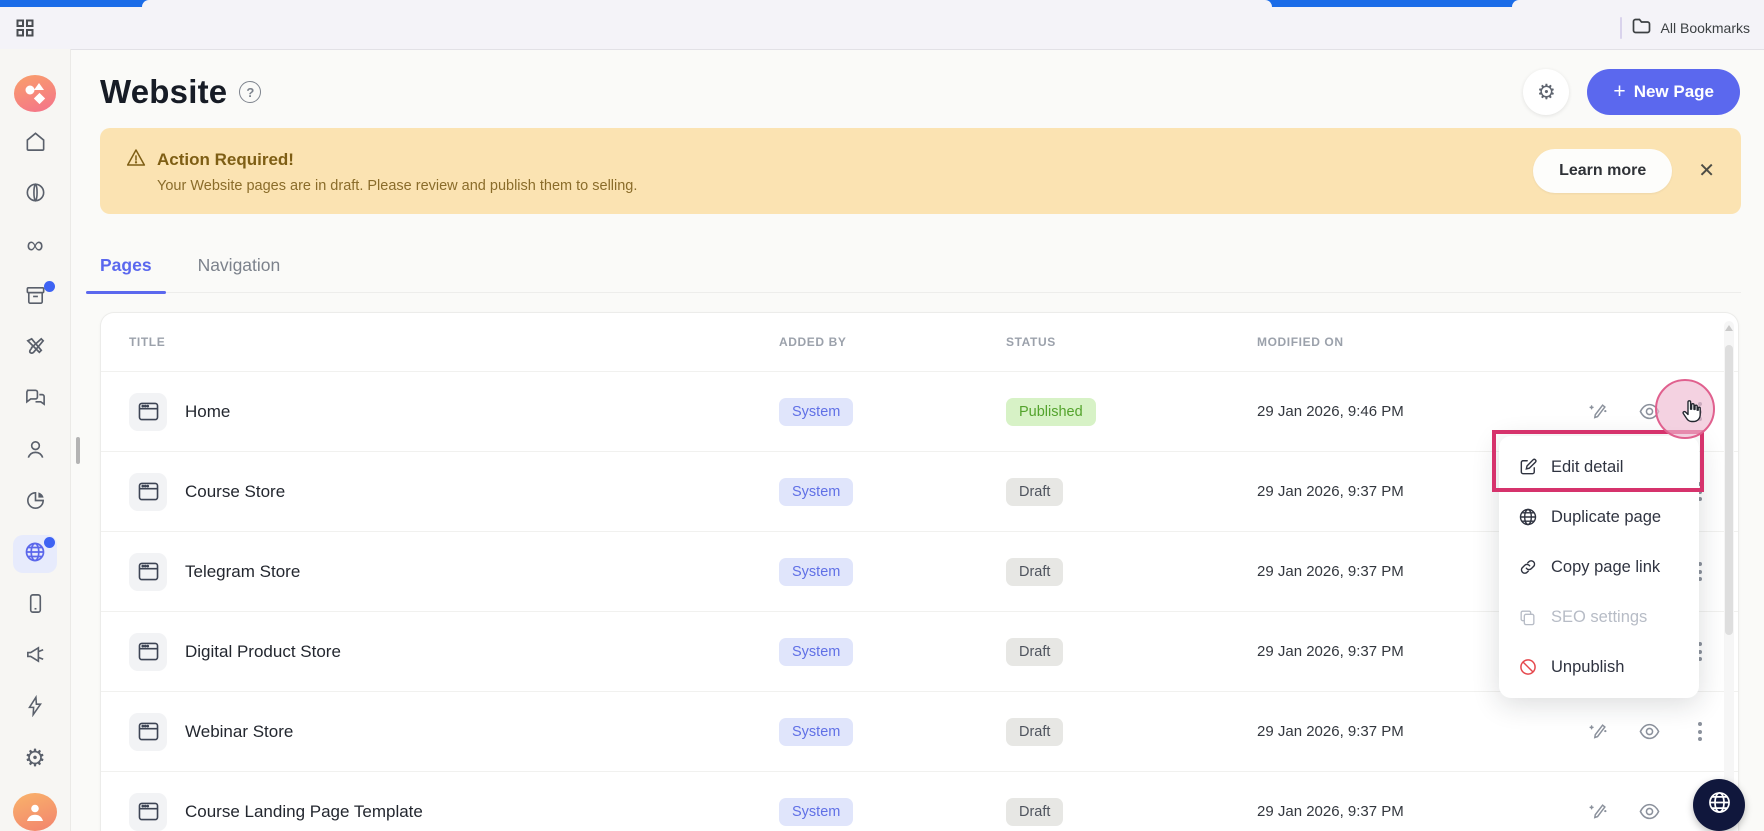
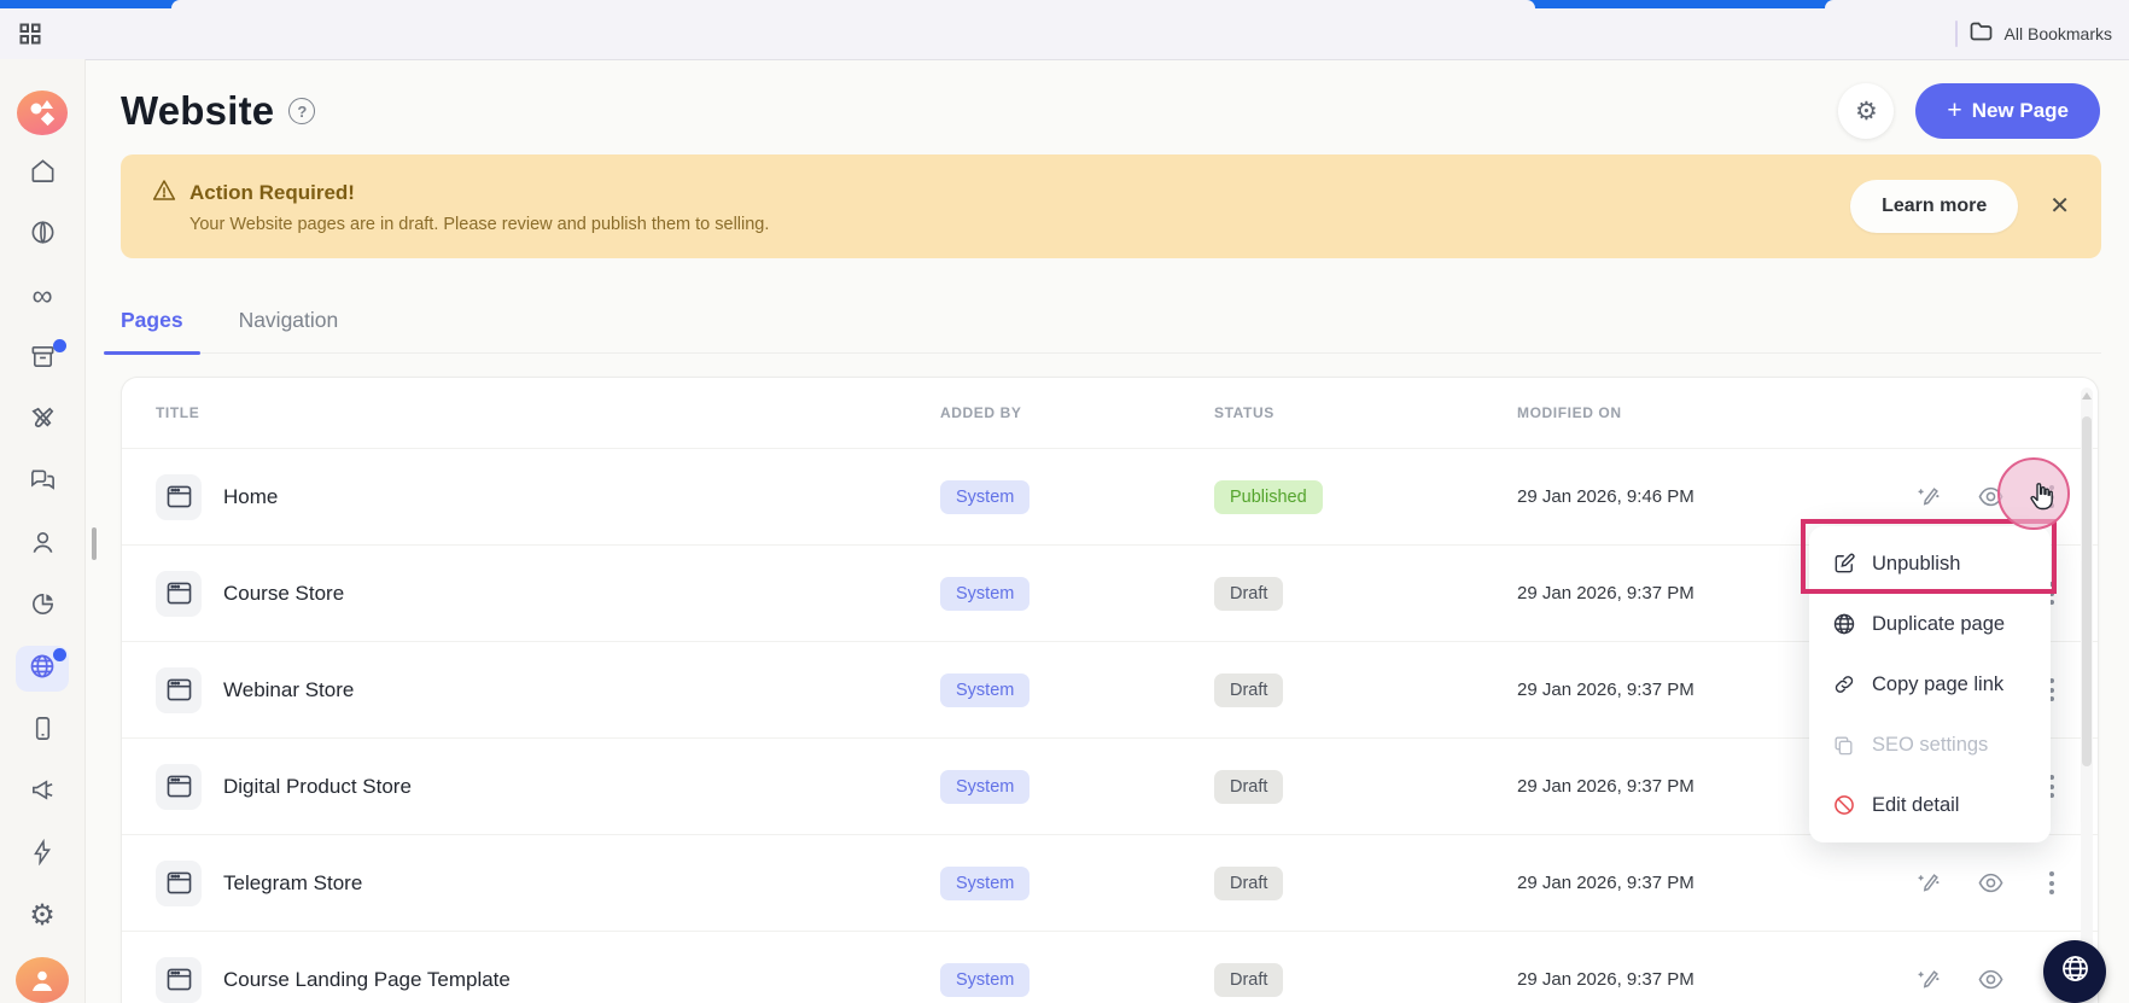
  All Bookmarks
  ∞
  ⚙
  Website
  ?
  ⚙
  +
  New Page
  Action Required!
  Your Website pages are in draft. Please review and publish them to selling.
  Learn more
  ✕
  Pages
  Navigation
  TITLE
  ADDED BY
  STATUS
  MODIFIED ON
  Home
  System
  Published
  29 Jan 2026, 9:46 PM
  Course Store
  System
  Draft
  29 Jan 2026, 9:37 PM
- Telegram Store
+ Webinar Store
  System
  Draft
  29 Jan 2026, 9:37 PM
  Digital Product Store
  System
  Draft
  29 Jan 2026, 9:37 PM
- Webinar Store
+ Telegram Store
  System
  Draft
  29 Jan 2026, 9:37 PM
  Course Landing Page Template
  System
  Draft
  29 Jan 2026, 9:37 PM
- Edit detail
+ Unpublish
  Duplicate page
  Copy page link
  SEO settings
- Unpublish
+ Edit detail
